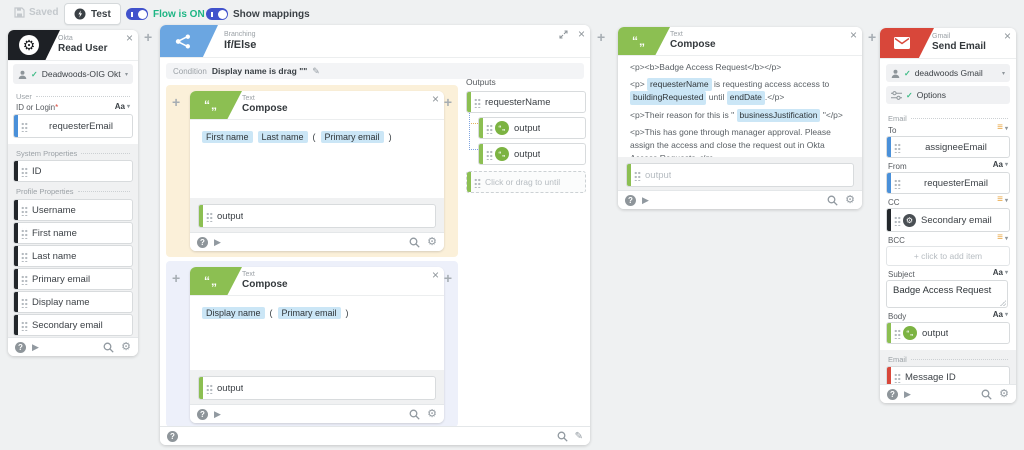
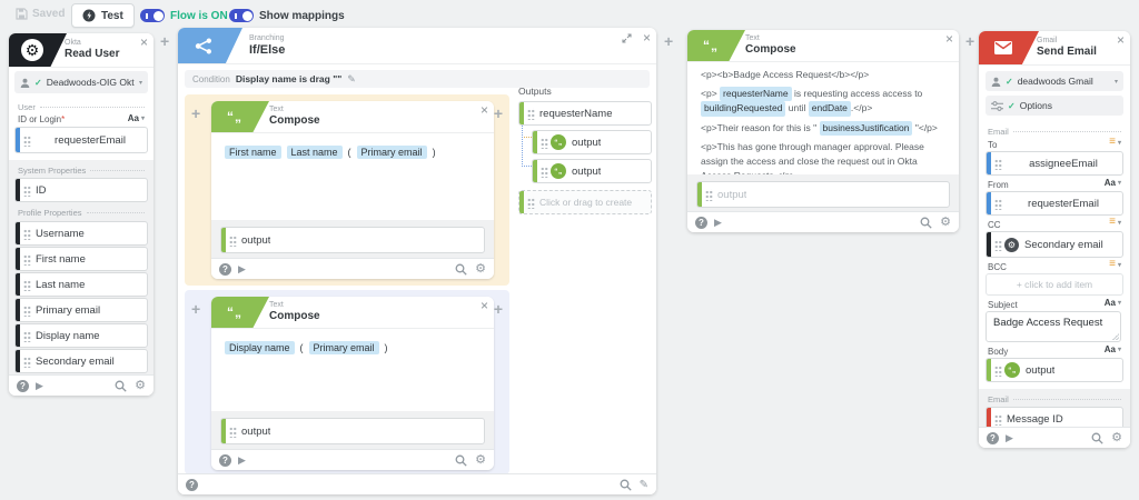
  Saved
  Test
  Flow is ON
  Show mappings
  ⚙
  Read User
  ×
  ✓
  Deadwoods-OIG Okt
  User
  ID or Login*
  Aa
  requesterEmail
  System Properties
  ID
  Profile Properties
  Username
  First name
  Last name
  Primary email
  Display name
  Secondary email
  ?
  ▶
  ⚙
  +
  If/Else
  ×
  Condition
  Display name is drag ""
  ✎
  +
  +
  “„
  Compose
  ×
  First name
  Last name
  (
  Primary email
  )
  output
  ?
  ▶
  ⚙
  +
  +
  “„
  Compose
  ×
  Display name
  (
  Primary email
  )
  output
  ?
  ▶
  ⚙
  Outputs
  requesterName
  output
  output
- Click or drag to until
+ Click or drag to create
  ?
  ✎
  +
  “„
  Compose
  ×
  <p><b>Badge Access Request</b></p>
  <p> requesterName is requesting access access to buildingRequested until endDate .</p>
  <p>Their reason for this is " businessJustification "</p>
  <p>This has gone through manager approval. Please assign the access and close the request out in Okta
  output
  ?
  ▶
  ⚙
  +
  Send Email
  ×
  ✓
  deadwoods Gmail
  ✓
  Options
  Email
  To
  ≡
  assigneeEmail
  From
  Aa
  requesterEmail
  CC
  ≡
  ⚙
  Secondary email
  BCC
  ≡
  + click to add item
  Subject
  Aa
  Badge Access Request
  Body
  Aa
  output
  Email
  Message ID
  ?
  ▶
  ⚙
